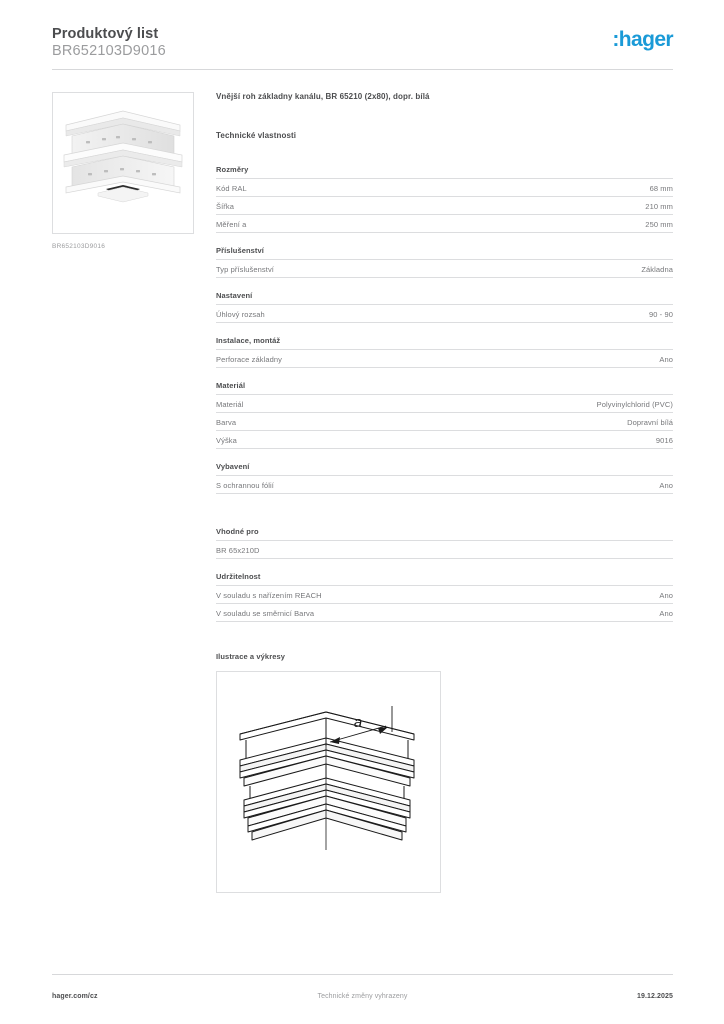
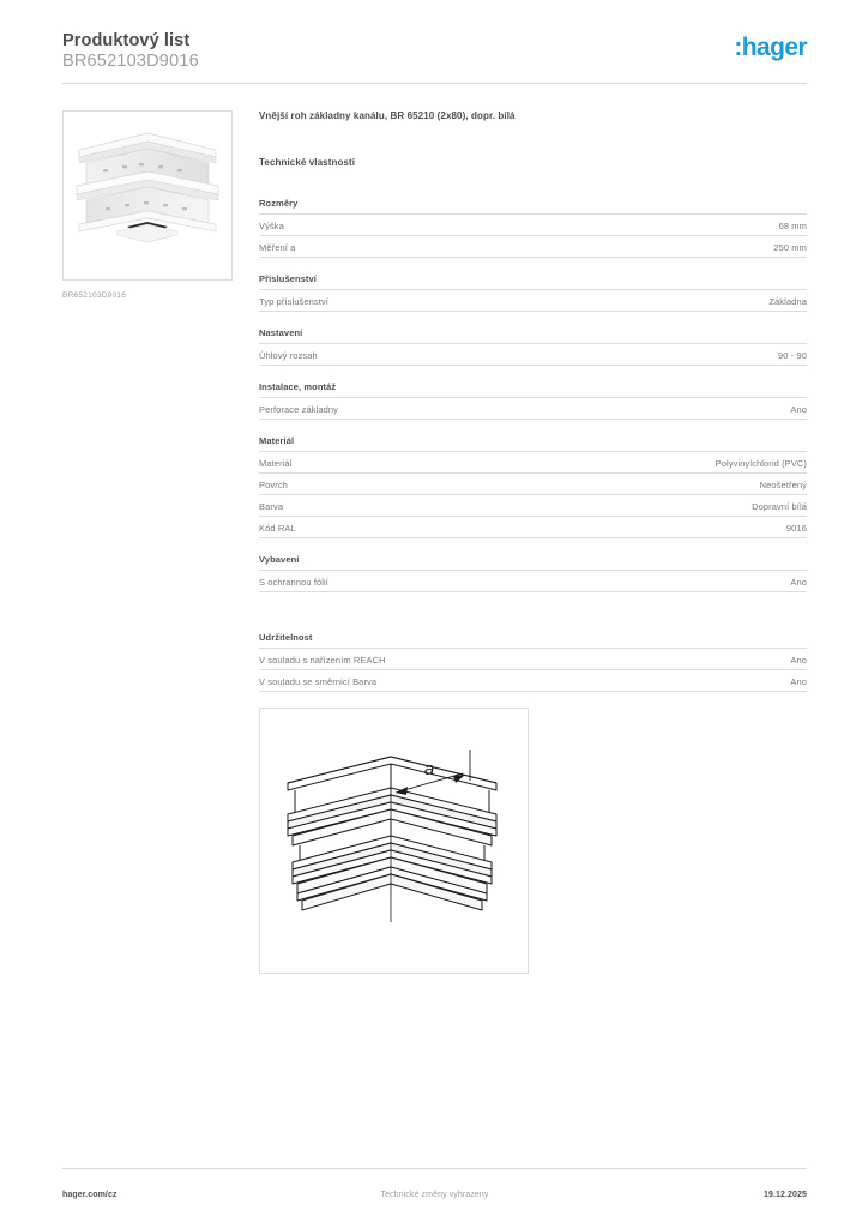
  Produktový list
  BR652103D9016
  :hager
  Vnější roh základny kanálu, BR 65210 (2x80), dopr. bílá
  Technické vlastnosti
  Rozměry
- Kód RAL
+ Výška
  68 mm
- Šířka
- 210 mm
  Měření a
  250 mm
  Příslušenství
  Typ příslušenství
  Základna
  Nastavení
  Úhlový rozsah
  90 - 90
  Instalace, montáž
  Perforace základny
  Ano
  Materiál
  Materiál
  Polyvinylchlorid (PVC)
+ Povrch
+ Neošetřený
  Barva
  Dopravní bílá
- Výška
+ Kód RAL
  9016
  Vybavení
  S ochrannou fólií
  Ano
- Vhodné pro
- BR 65x210D
  Udržitelnost
  V souladu s nařízením REACH
  Ano
  V souladu se směrnicí Barva
  Ano
- Ilustrace a výkresy
  a
